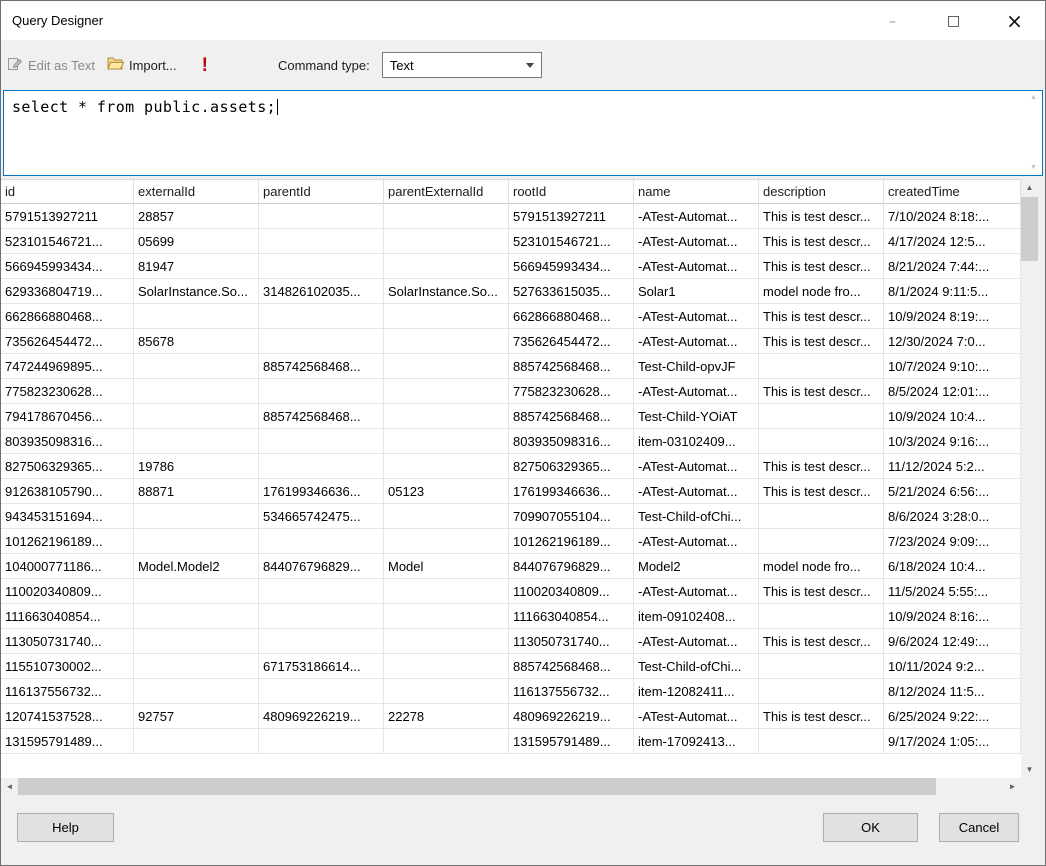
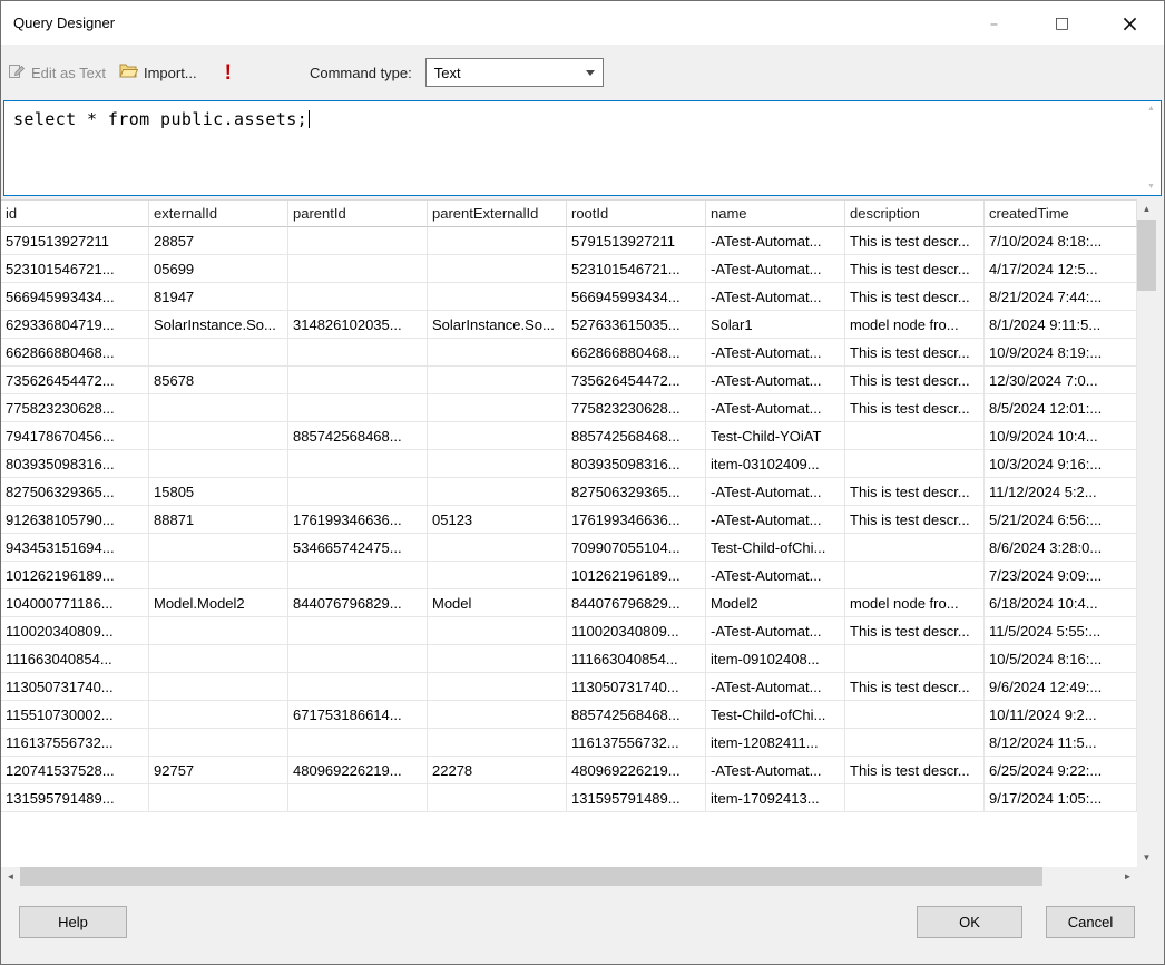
  Query Designer
  –
  □
  ×
  Edit as Text
  Import...
  !
  Command type:
  Text
  select * from public.assets;
  id	externalId	parentId	parentExternalId	rootId	name	description	createdTime
  5791513927211	28857			5791513927211	-ATest-Automat...	This is test descr...	7/10/2024 8:18:...
  523101546721...	05699			523101546721...	-ATest-Automat...	This is test descr...	4/17/2024 12:5...
  566945993434...	81947			566945993434...	-ATest-Automat...	This is test descr...	8/21/2024 7:44:...
  629336804719...	SolarInstance.So...	314826102035...	SolarInstance.So...	527633615035...	Solar1	model node fro...	8/1/2024 9:11:5...
  662866880468...				662866880468...	-ATest-Automat...	This is test descr...	10/9/2024 8:19:...
  735626454472...	85678			735626454472...	-ATest-Automat...	This is test descr...	12/30/2024 7:0...
- 747244969895...		885742568468...		885742568468...	Test-Child-opvJF		10/7/2024 9:10:...
  775823230628...				775823230628...	-ATest-Automat...	This is test descr...	8/5/2024 12:01:...
  794178670456...		885742568468...		885742568468...	Test-Child-YOiAT		10/9/2024 10:4...
  803935098316...				803935098316...	item-03102409...		10/3/2024 9:16:...
- 827506329365...	19786			827506329365...	-ATest-Automat...	This is test descr...	11/12/2024 5:2...
+ 827506329365...	15805			827506329365...	-ATest-Automat...	This is test descr...	11/12/2024 5:2...
  912638105790...	88871	176199346636...	05123	176199346636...	-ATest-Automat...	This is test descr...	5/21/2024 6:56:...
  943453151694...		534665742475...		709907055104...	Test-Child-ofChi...		8/6/2024 3:28:0...
  101262196189...				101262196189...	-ATest-Automat...		7/23/2024 9:09:...
  104000771186...	Model.Model2	844076796829...	Model	844076796829...	Model2	model node fro...	6/18/2024 10:4...
  110020340809...				110020340809...	-ATest-Automat...	This is test descr...	11/5/2024 5:55:...
- 111663040854...				111663040854...	item-09102408...		10/9/2024 8:16:...
+ 111663040854...				111663040854...	item-09102408...		10/5/2024 8:16:...
  113050731740...				113050731740...	-ATest-Automat...	This is test descr...	9/6/2024 12:49:...
  115510730002...		671753186614...		885742568468...	Test-Child-ofChi...		10/11/2024 9:2...
  116137556732...				116137556732...	item-12082411...		8/12/2024 11:5...
  120741537528...	92757	480969226219...	22278	480969226219...	-ATest-Automat...	This is test descr...	6/25/2024 9:22:...
  131595791489...				131595791489...	item-17092413...		9/17/2024 1:05:...
  ▲
  ▼
  ◄
  ►
  Help
  OK
  Cancel
